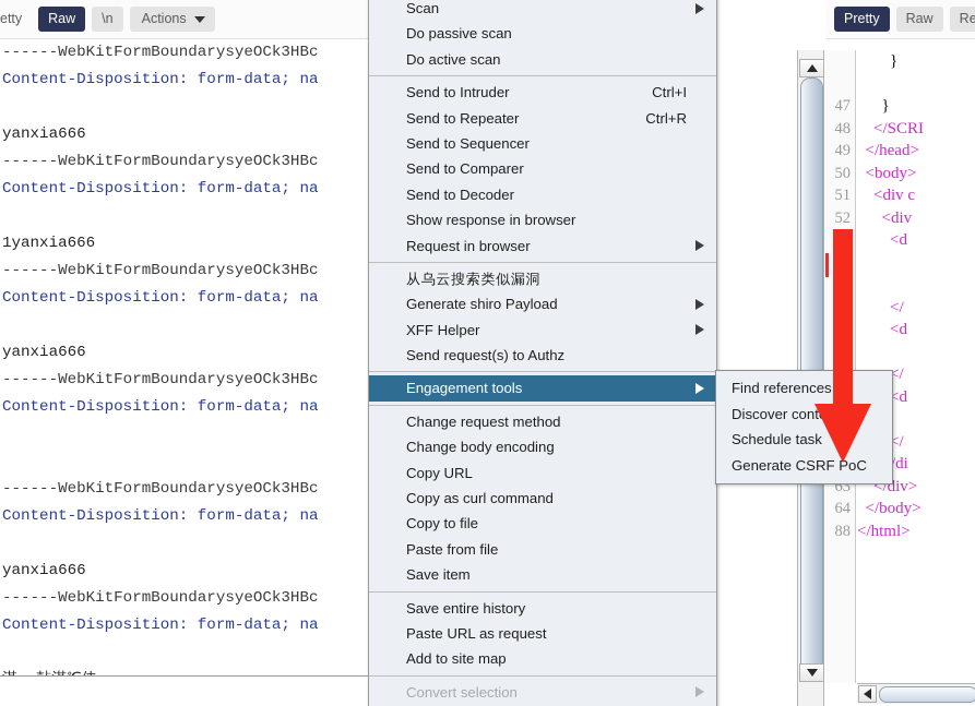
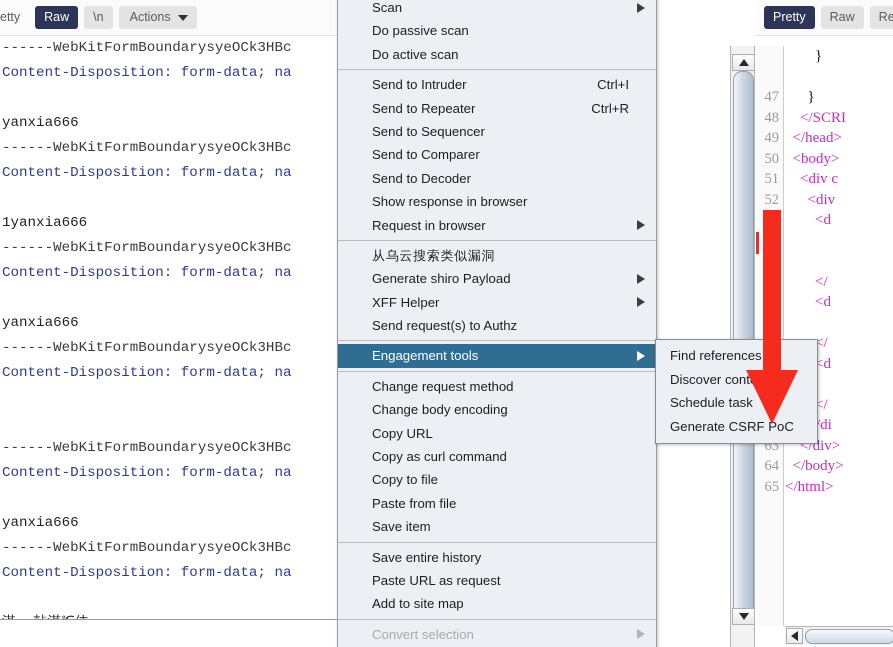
  etty
  Raw
  \n
  Actions
  ------WebKitFormBoundarysyeOCk3HBc
  Content-Disposition: form-data; na
  yanxia666
  ------WebKitFormBoundarysyeOCk3HBc
  Content-Disposition: form-data; na
  1yanxia666
  ------WebKitFormBoundarysyeOCk3HBc
  Content-Disposition: form-data; na
  yanxia666
  ------WebKitFormBoundarysyeOCk3HBc
  Content-Disposition: form-data; na
  ------WebKitFormBoundarysyeOCk3HBc
  Content-Disposition: form-data; na
  yanxia666
  ------WebKitFormBoundarysyeOCk3HBc
  Content-Disposition: form-data; na
  Pretty
  Raw
  Re
  47
  48
  49
  50
  51
  52
  63
  64
- 88
+ 65
  }
  }
  </SCRI
  </head>
  <body>
  <div c
  <div
  <d
  </
  <d
  </
  <d
  </
  /di
  </div>
  </body>
  </html>
  Scan
  Do passive scan
  Do active scan
  Send to Intruder
  Ctrl+I
  Send to Repeater
  Ctrl+R
  Send to Sequencer
  Send to Comparer
  Send to Decoder
  Show response in browser
  Request in browser
  从乌云搜索类似漏洞
  Generate shiro Payload
  XFF Helper
  Send request(s) to Authz
  Engagement tools
  Change request method
  Change body encoding
  Copy URL
  Copy as curl command
  Copy to file
  Paste from file
  Save item
  Save entire history
  Paste URL as request
  Add to site map
  Convert selection
  Find references
  Discover cont
  Schedule task
  Generate CSRF PoC
